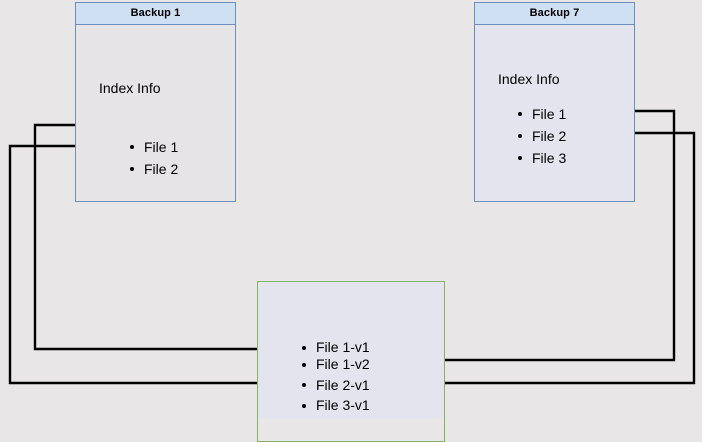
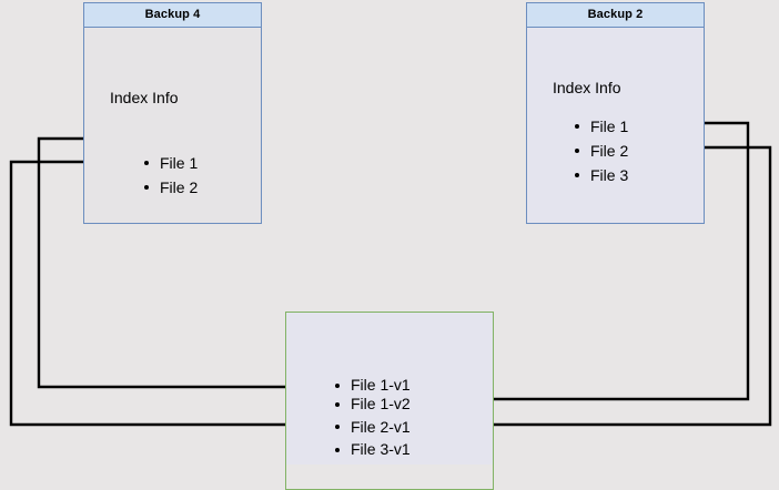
- Backup 1
+ Backup 4
  Index Info
  File 1
  File 2
- Backup 7
+ Backup 2
  Index Info
  File 1
  File 2
  File 3
  File 1-v1
  File 1-v2
  File 2-v1
  File 3-v1
